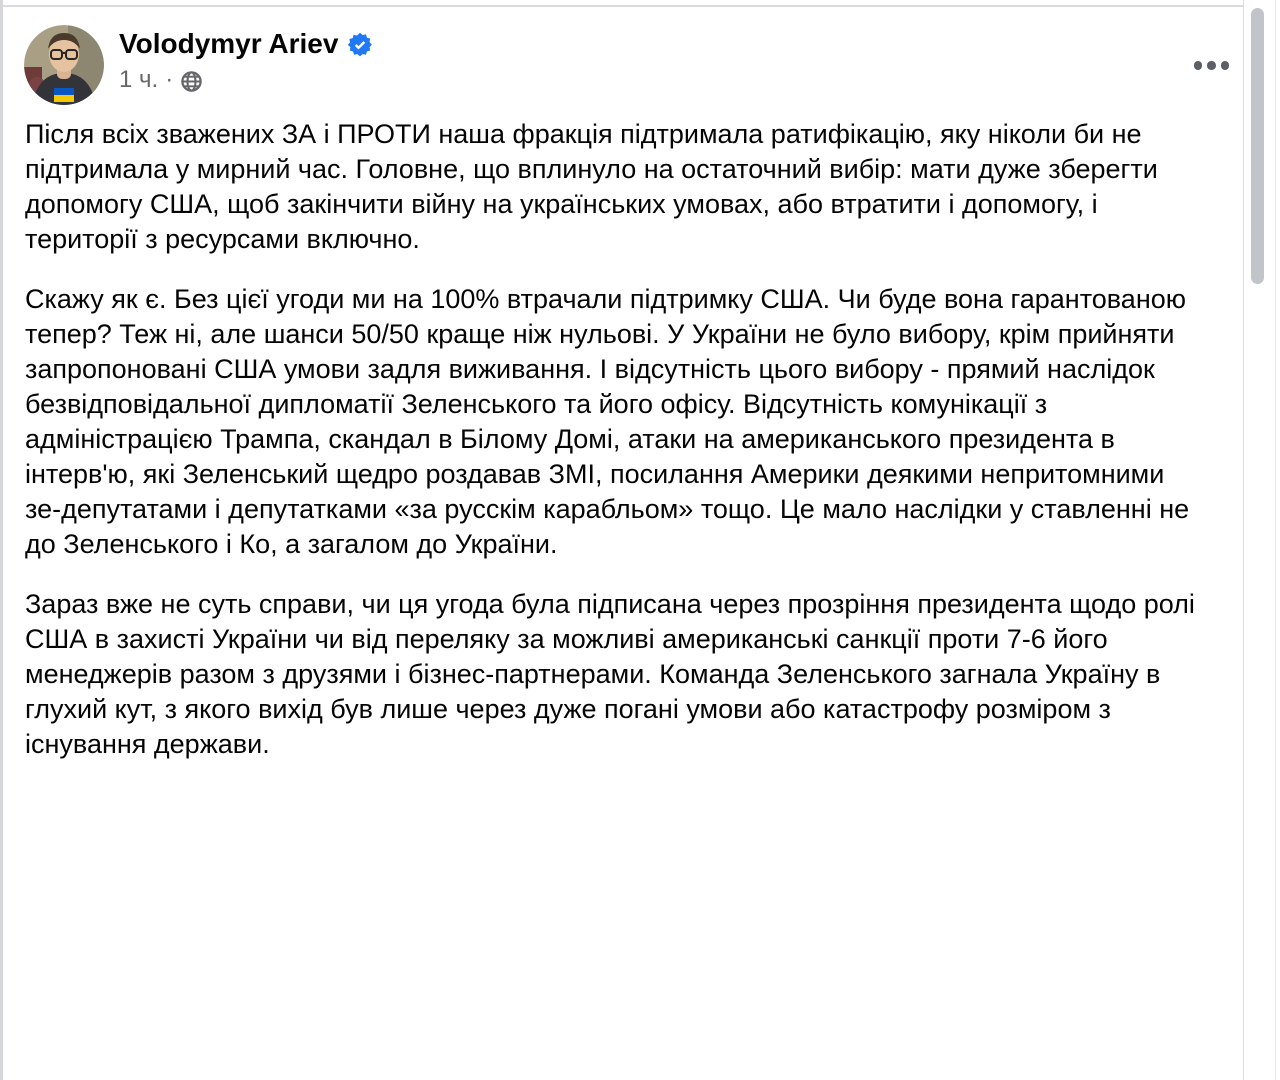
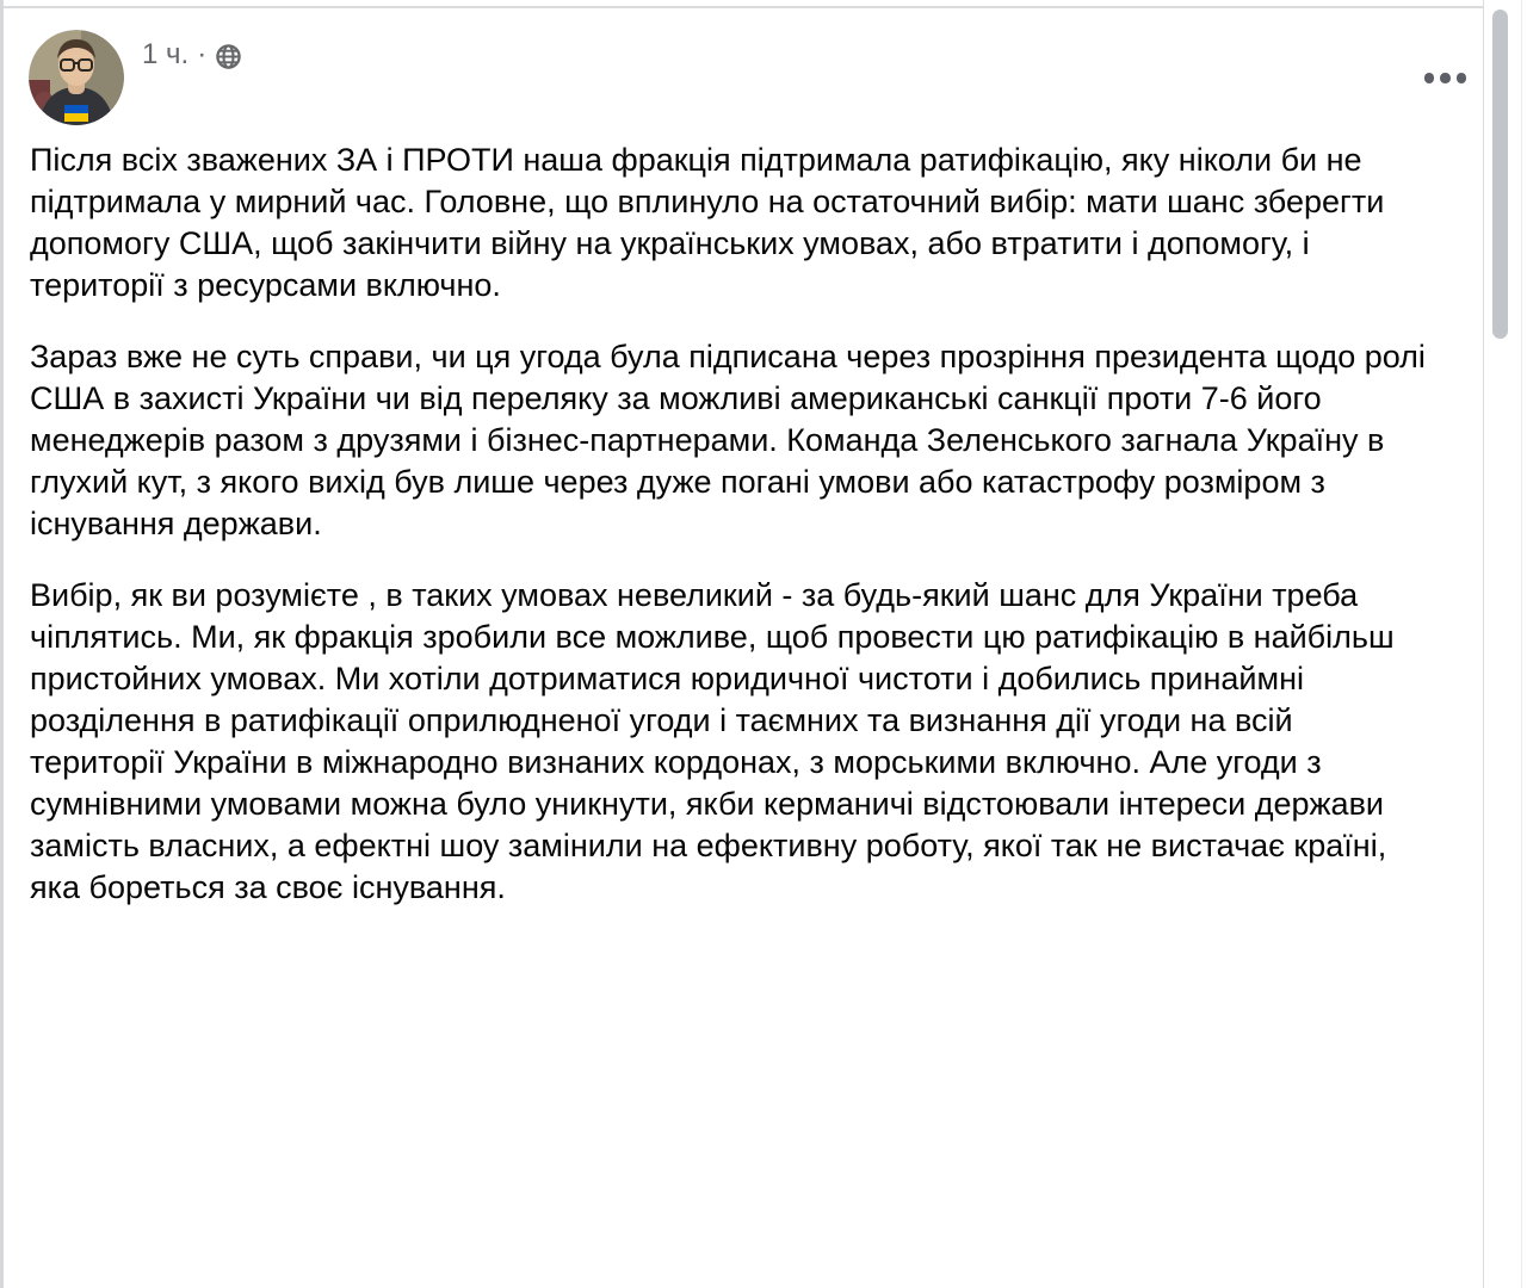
- Volodymyr Ariev
  1 ч.
  ·
- Після всіх зважених ЗА і ПРОТИ наша фракція підтримала ратифікацію, яку ніколи би не підтримала у мирний час. Головне, що вплинуло на остаточний вибір: мати дуже зберегти допомогу США, щоб закінчити війну на українських умовах, або втратити і допомогу, і території з ресурсами включно.
+ Після всіх зважених ЗА і ПРОТИ наша фракція підтримала ратифікацію, яку ніколи би не підтримала у мирний час. Головне, що вплинуло на остаточний вибір: мати шанс зберегти допомогу США, щоб закінчити війну на українських умовах, або втратити і допомогу, і території з ресурсами включно.
- Скажу як є. Без цієї угоди ми на 100% втрачали підтримку США. Чи буде вона гарантованою тепер? Теж ні, але шанси 50/50 краще ніж нульові. У України не було вибору, крім прийняти запропоновані США умови задля виживання. І відсутність цього вибору - прямий наслідок безвідповідальної дипломатії Зеленського та його офісу. Відсутність комунікації з адміністрацією Трампа, скандал в Білому Домі, атаки на американського президента в інтерв'ю, які Зеленський щедро роздавав ЗМІ, посилання Америки деякими непритомними зе-депутатами і депутатками «за русскім карабльом» тощо. Це мало наслідки у ставленні не до Зеленського і Ко, а загалом до України.
  Зараз вже не суть справи, чи ця угода була підписана через прозріння президента щодо ролі США в захисті України чи від переляку за можливі американські санкції проти 7-6 його менеджерів разом з друзями і бізнес-партнерами. Команда Зеленського загнала Україну в глухий кут, з якого вихід був лише через дуже погані умови або катастрофу розміром з існування держави.
+ Вибір, як ви розумієте , в таких умовах невеликий - за будь-який шанс для України треба чіплятись. Ми, як фракція зробили все можливе, щоб провести цю ратифікацію в найбільш пристойних умовах. Ми хотіли дотриматися юридичної чистоти і добились принаймні розділення в ратифікації оприлюдненої угоди і таємних та визнання дії угоди на всій території України в міжнародно визнаних кордонах, з морськими включно. Але угоди з сумнівними умовами можна було уникнути, якби керманичі відстоювали інтереси держави замість власних, а ефектні шоу замінили на ефективну роботу, якої так не вистачає країні, яка бореться за своє існування.
